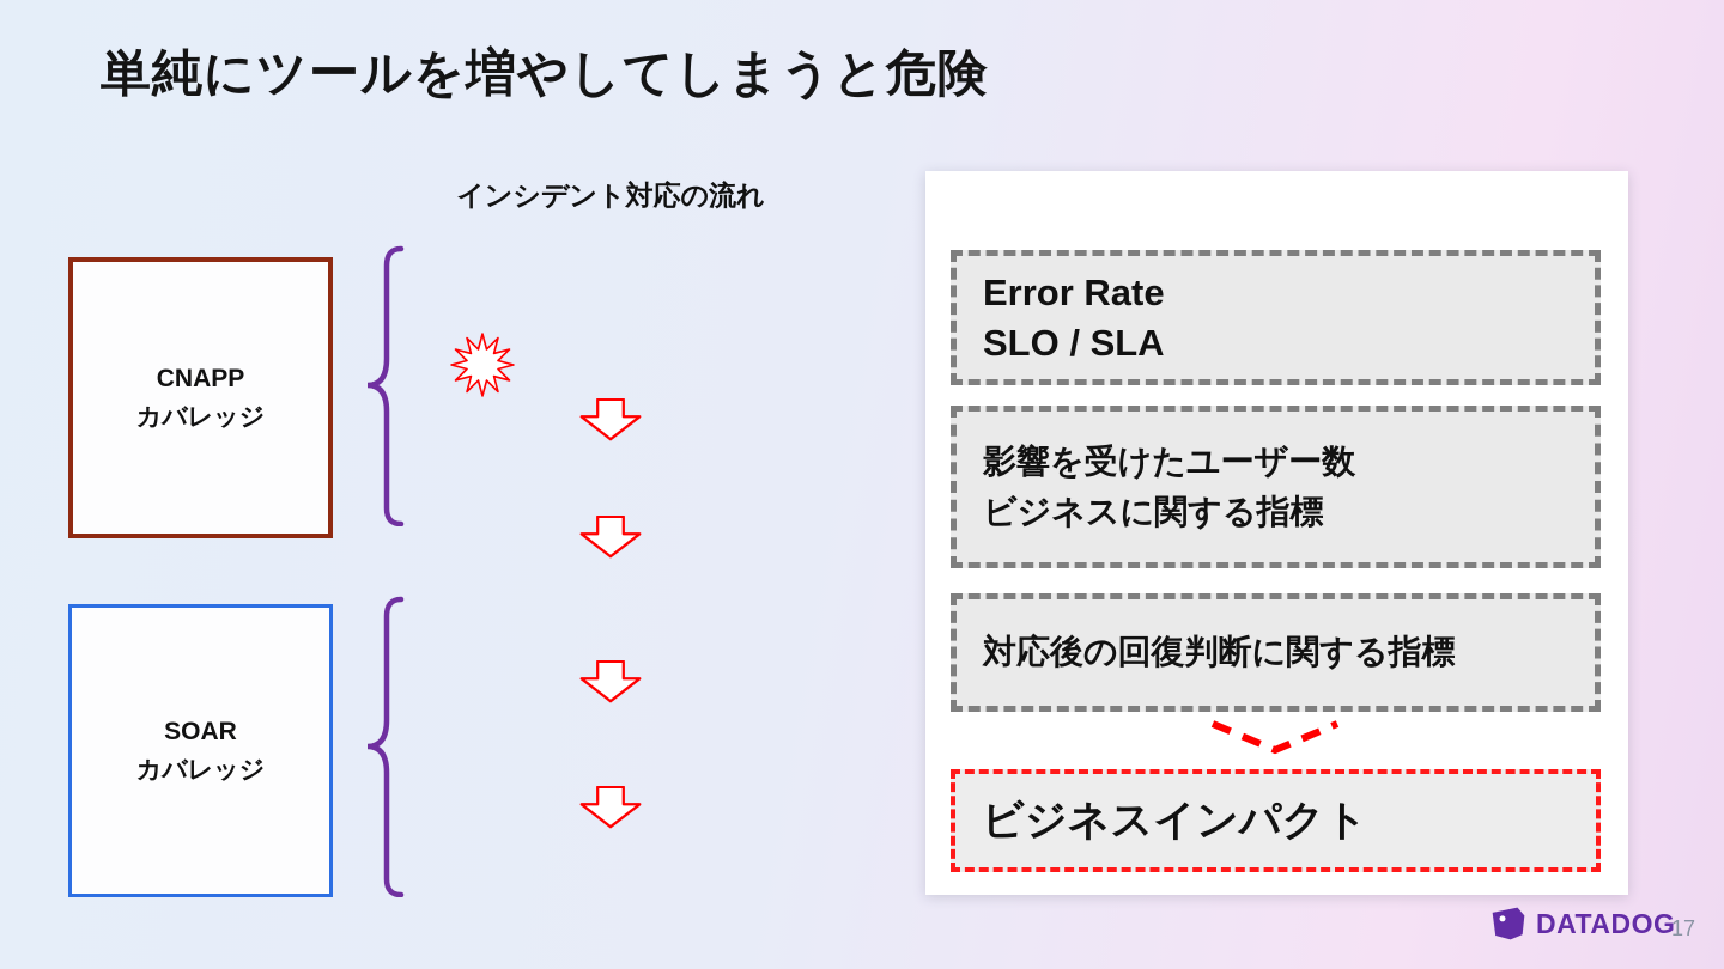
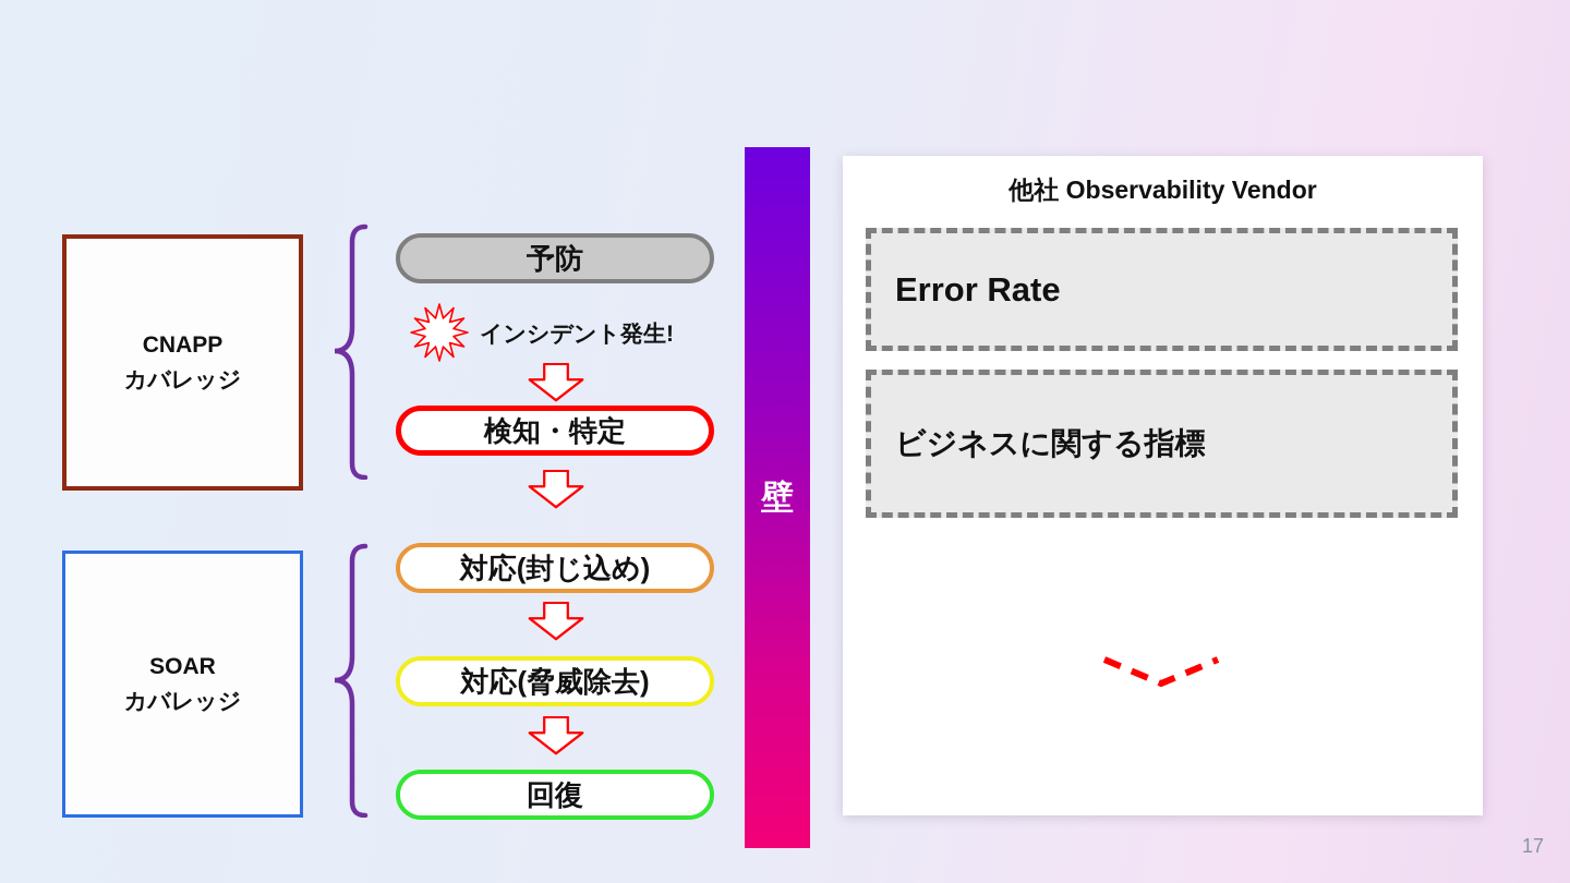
- 単純にツールを増やしてしまうと危険
- インシデント対応の流れ
  CNAPP
  カバレッジ
  SOAR
  カバレッジ
+ 予防
+ 検知・特定
+ 対応(封じ込め)
+ 対応(脅威除去)
+ 回復
+ インシデント発生!
+ 壁
+ 他社 Observability Vendor
  Error Rate
- SLO / SLA
- 影響を受けたユーザー数
  ビジネスに関する指標
- 対応後の回復判断に関する指標
- ビジネスインパクト
- DATADOG
  17
